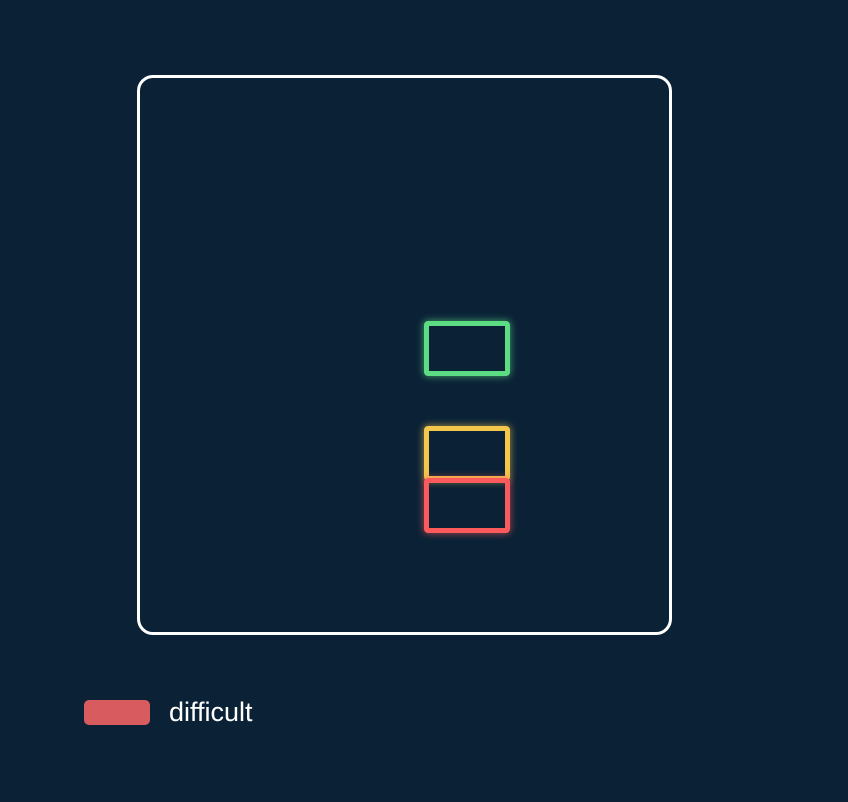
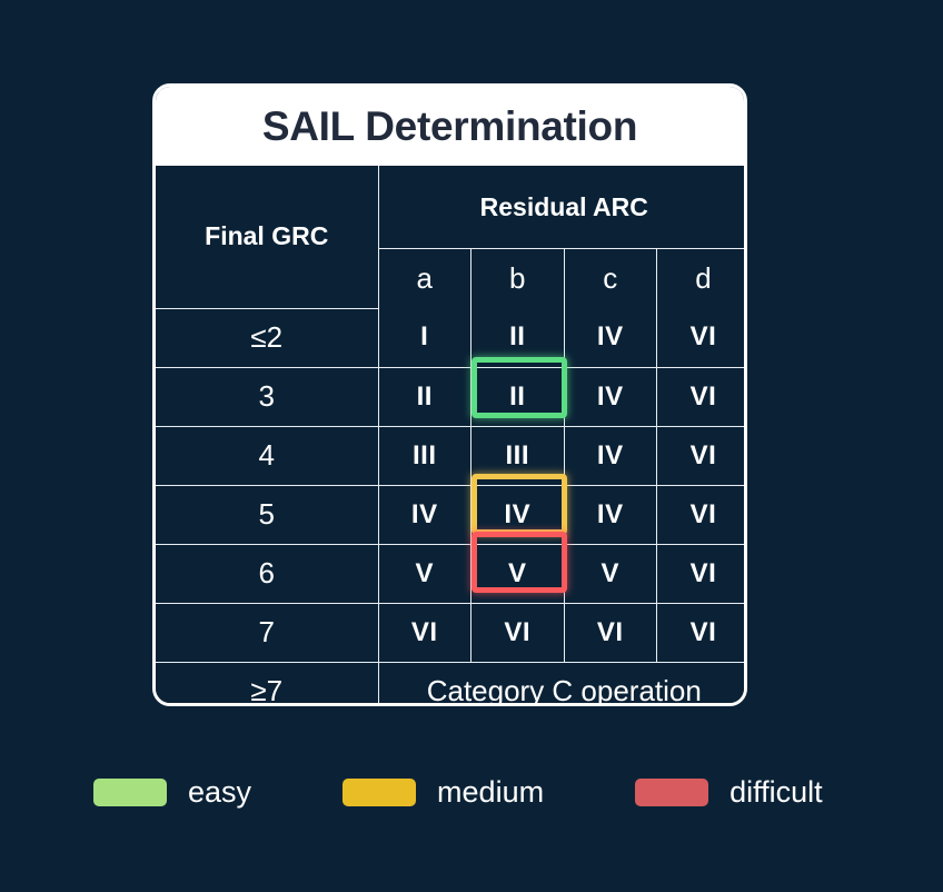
+ SAIL Determination
+ Final GRC	Residual ARC
+ a	b	c	d
+ ≤2	I	II	IV	VI
+ 3	II	II	IV	VI
+ 4	III	III	IV	VI
+ 5	IV	IV	IV	VI
+ 6	V	V	V	VI
+ 7	VI	VI	VI	VI
+ ≥7	Category C operation
+ easy
+ medium
  difficult
